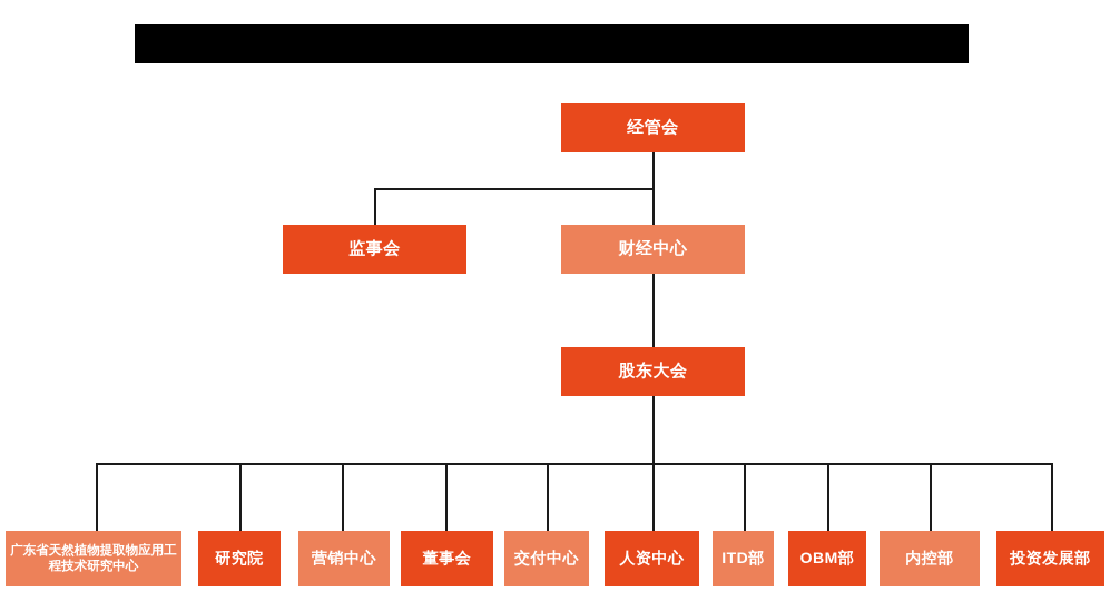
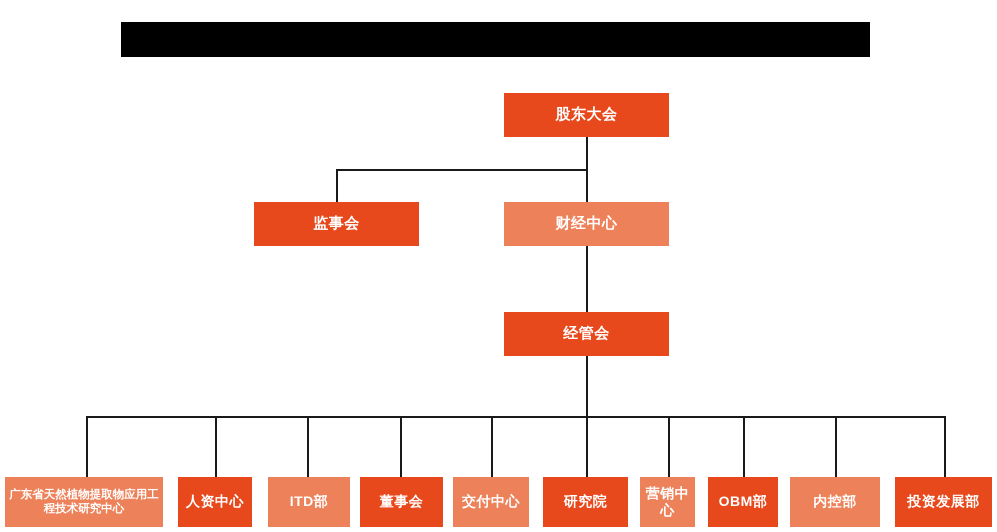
- 经管会
+ 股东大会
  监事会
  财经中心
- 股东大会
+ 经管会
  广东省天然植物提取物应用工程技术研究中心
- 研究院
+ 人资中心
- 营销中心
+ ITD部
  董事会
  交付中心
- 人资中心
+ 研究院
- ITD部
+ 营销中心
  OBM部
  内控部
  投资发展部
